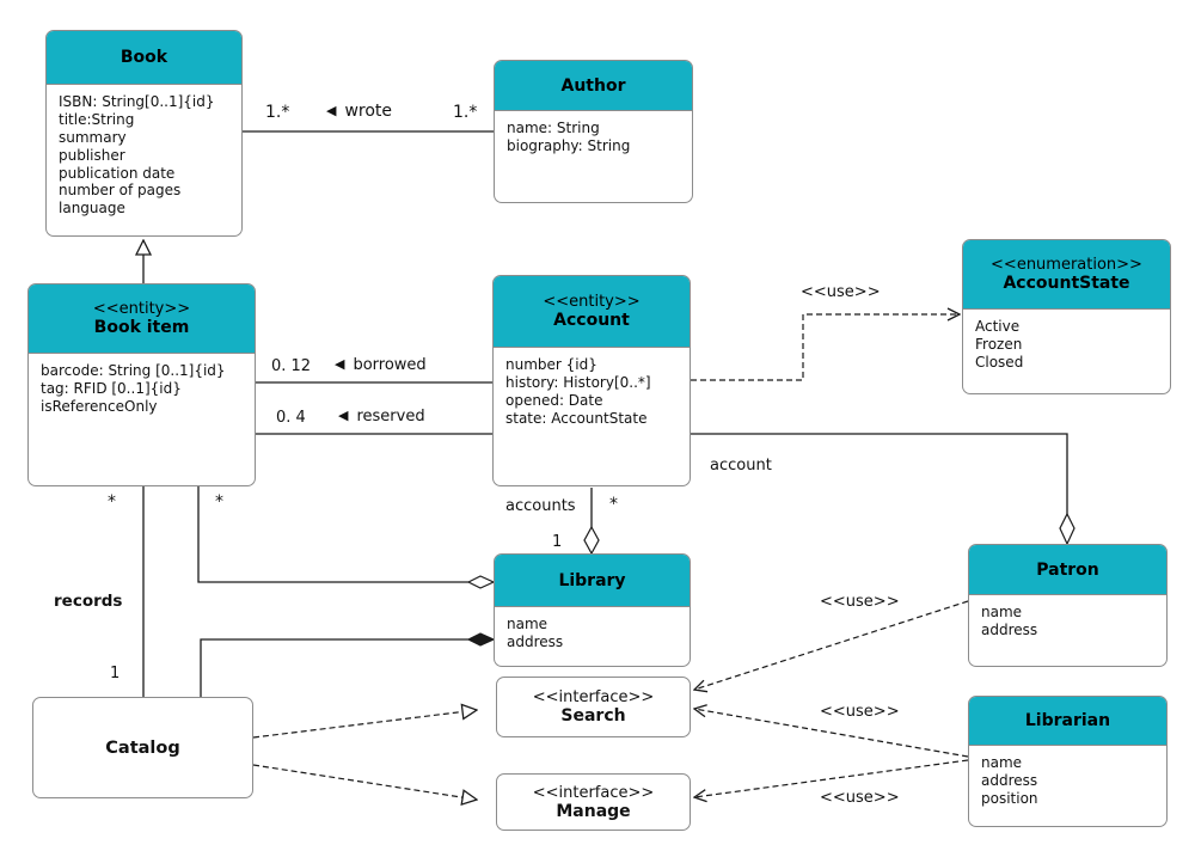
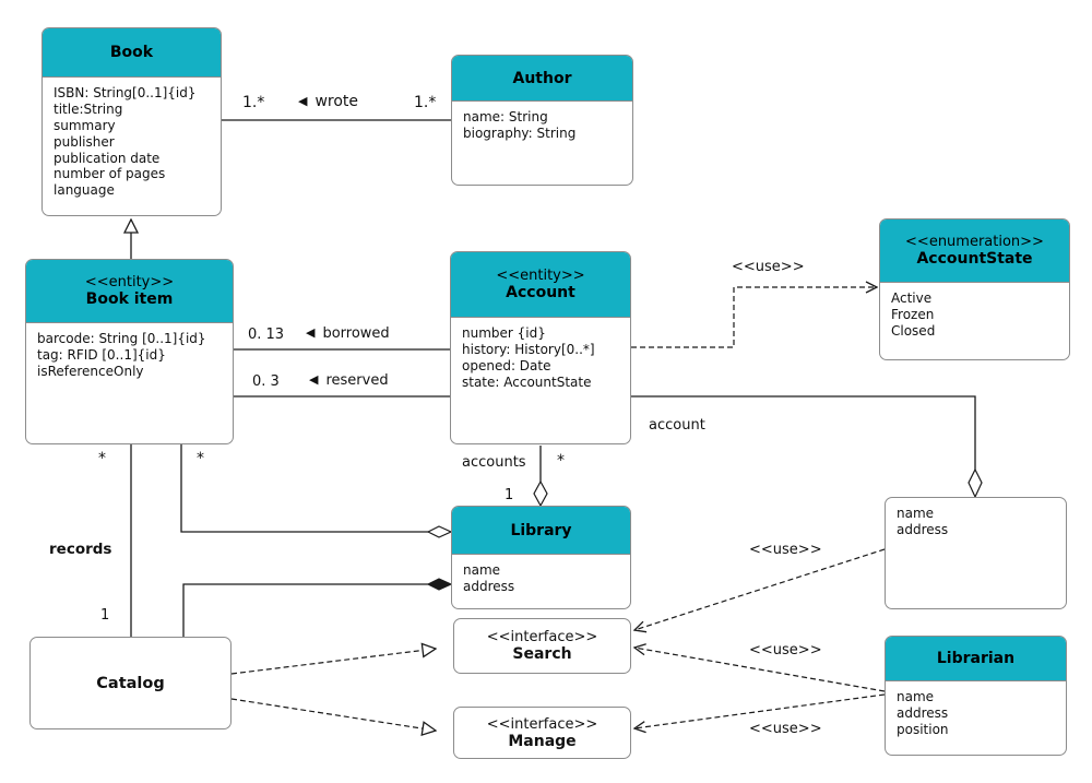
  Book
  ISBN: String[0..1]{id}
  title:String
  summary
  publisher
  publication date
  number of pages
  language
  Author
  name: String
  biography: String
  <<entity>>
  Book item
  barcode: String [0..1]{id}
  tag: RFID [0..1]{id}
  isReferenceOnly
  <<entity>>
  Account
  number {id}
  history: History[0..*]
  opened: Date
  state: AccountState
  <<enumeration>>
  AccountState
  Active
  Frozen
  Closed
  Library
  name
  address
- Patron
  name
  address
  <<interface>>
  Search
  <<interface>>
  Manage
  Librarian
  name
  address
  position
  Catalog
  1.*
  ◀ wrote
  1.*
- 0. 12
+ 0. 13
  ◀ borrowed
- 0. 4
+ 0. 3
  ◀ reserved
  <<use>>
  accounts
  *
  1
  account
  *
  *
  records
  1
  <<use>>
  <<use>>
  <<use>>
